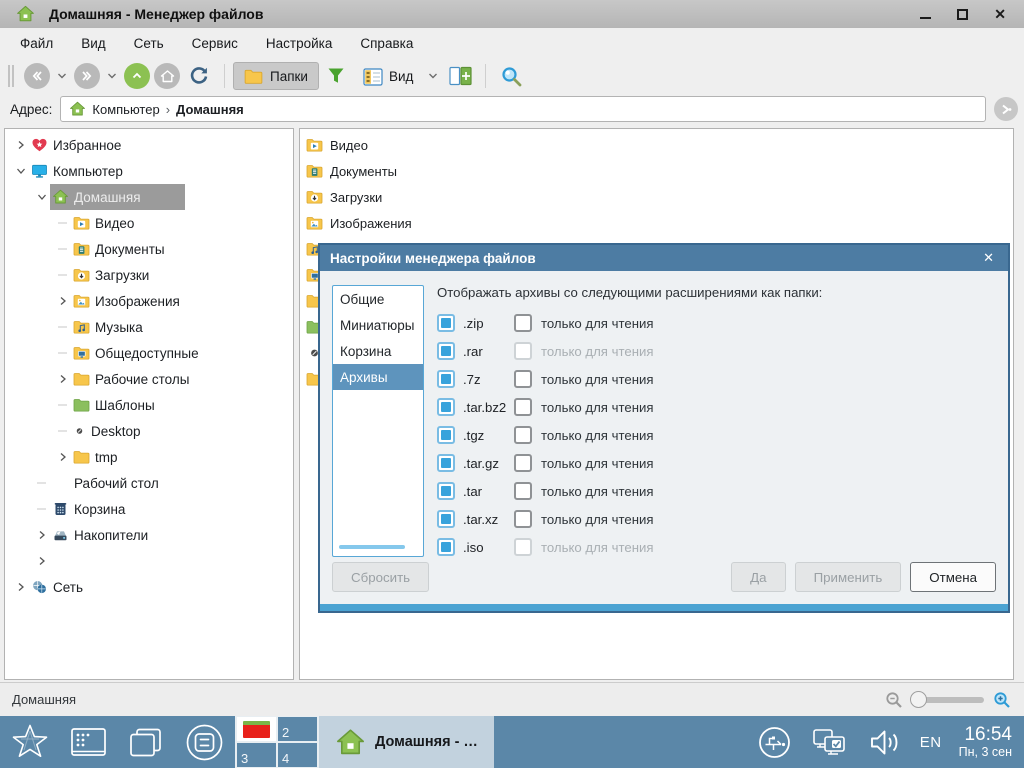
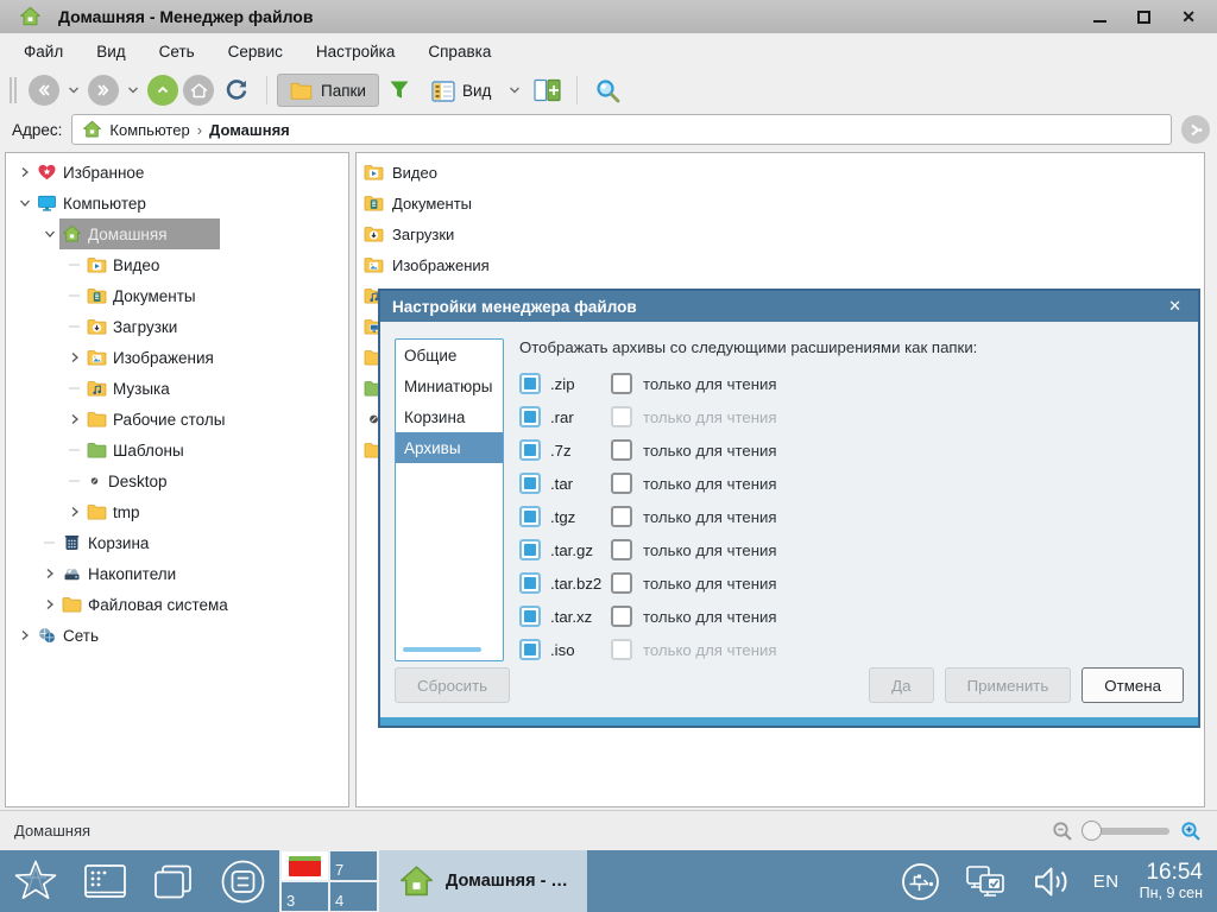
  Домашняя - Менеджер файлов
  ✕
  Файл
  Вид
  Сеть
  Сервис
  Настройка
  Справка
  Папки
  Вид
  Адрес:
  Компьютер
  ›
  Домашняя
  Избранное
  Компьютер
  Домашняя
  Видео
  Документы
  Загрузки
  Изображения
  Музыка
- Общедоступные
  Рабочие столы
  Шаблоны
  Desktop
  tmp
- Рабочий стол
  Корзина
  Накопители
+ Файловая система
  Сеть
  Видео
  Документы
  Загрузки
  Изображения
  Домашняя
- 2
+ 7
  3
  4
  Домашняя - …
  EN
  16:54
- Пн, 3 сен
+ Пн, 9 сен
  Настройки менеджера файлов
  ✕
  Общие
  Миниатюры
  Корзина
  Архивы
  Отображать архивы со следующими расширениями как папки:
  .zip
  только для чтения
  .rar
  только для чтения
  .7z
  только для чтения
- .tar.bz2
+ .tar
  только для чтения
  .tgz
  только для чтения
  .tar.gz
  только для чтения
- .tar
+ .tar.bz2
  только для чтения
  .tar.xz
  только для чтения
  .iso
  только для чтения
  Сбросить
  Да
  Применить
  Отмена
